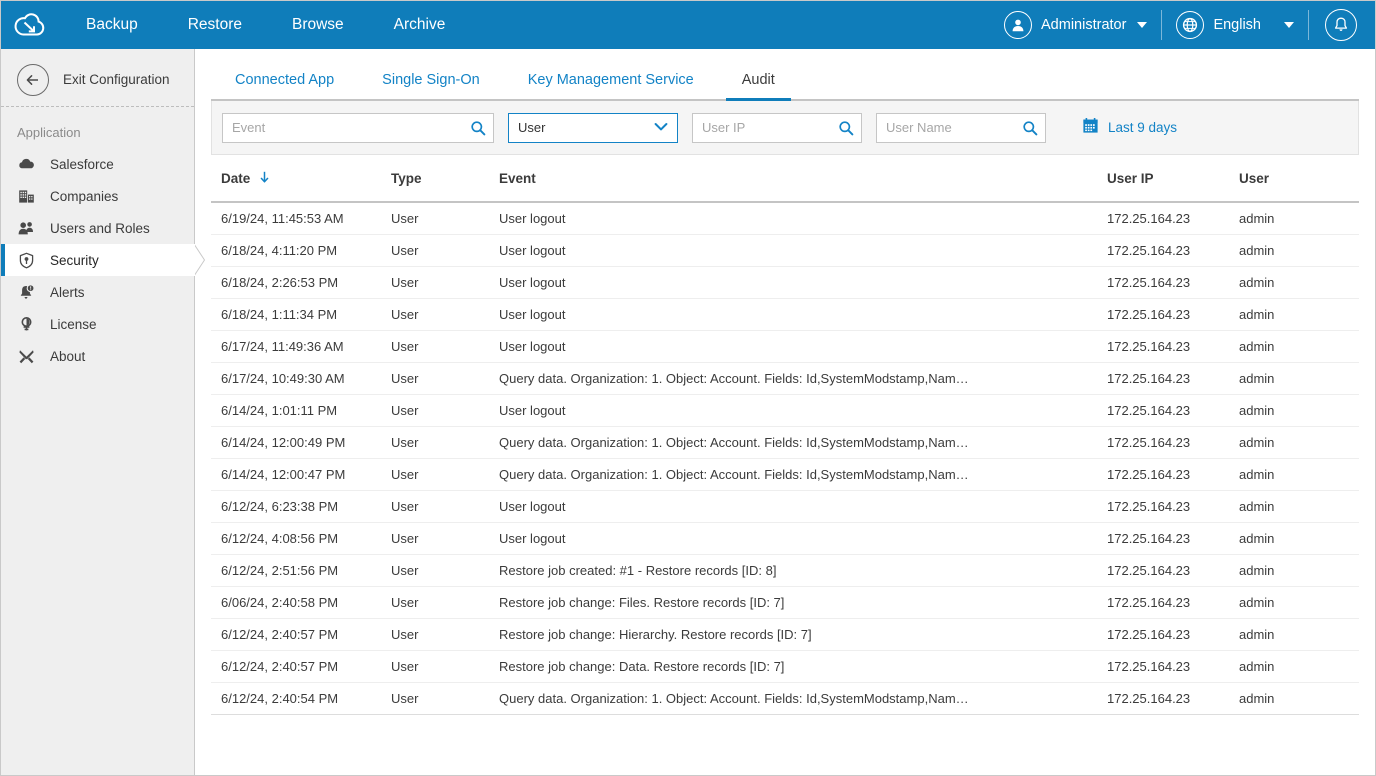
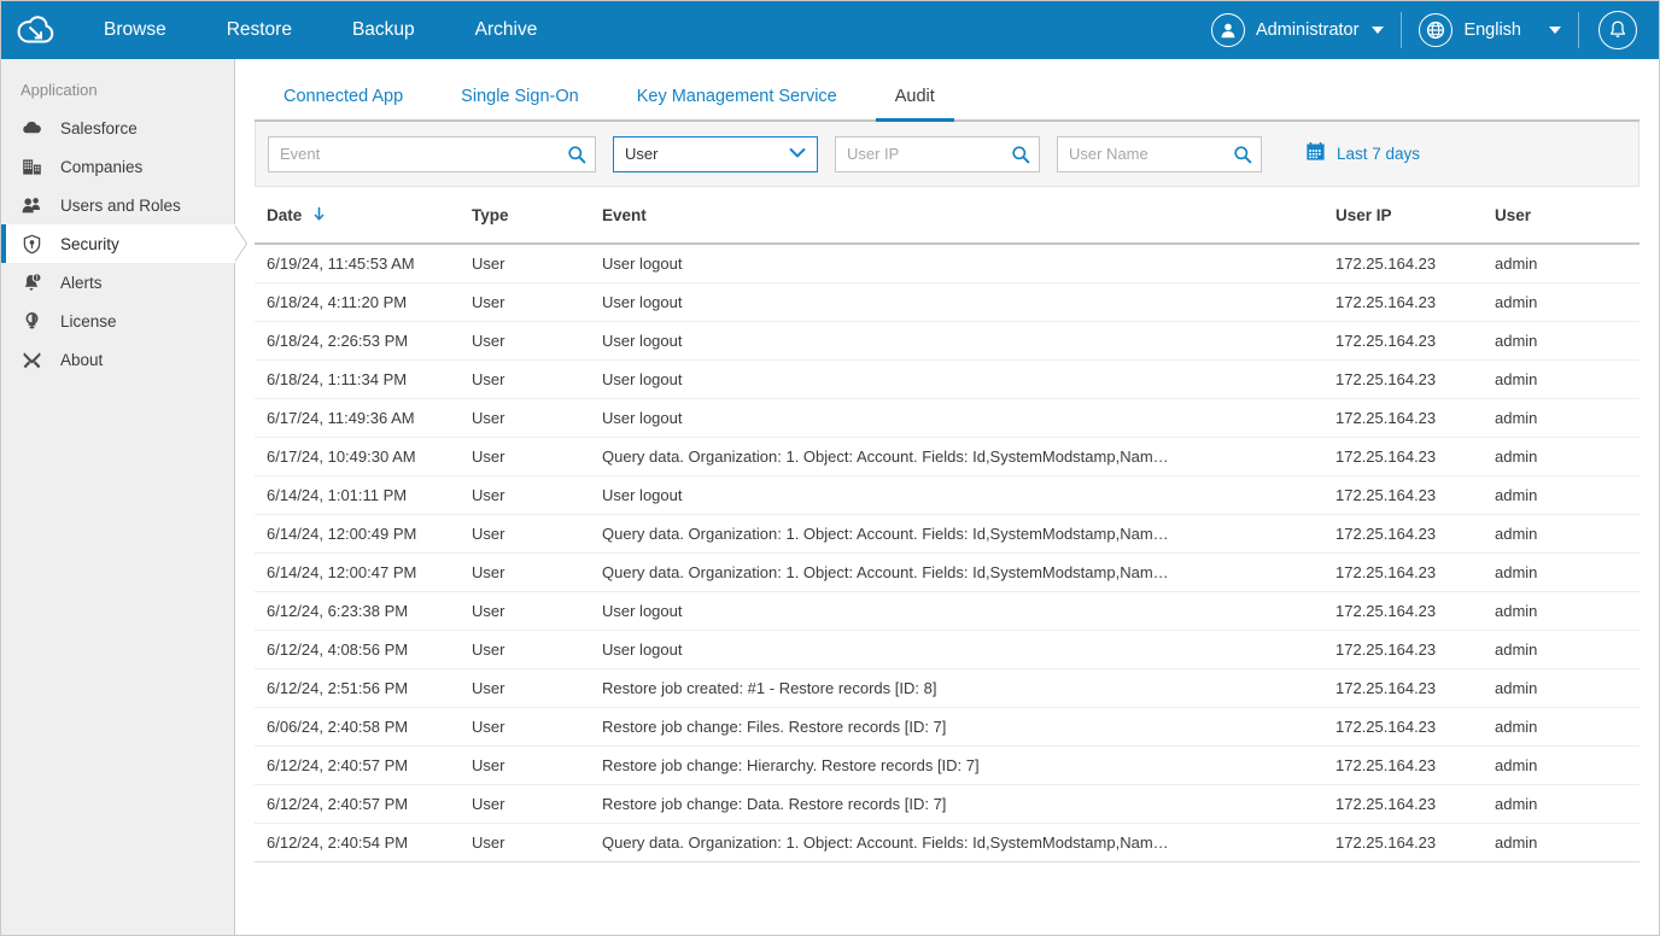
- Backup
+ Browse
  Restore
- Browse
+ Backup
  Archive
  Administrator
  English
- Exit Configuration
  Application
  Salesforce
  Companies
  Users and Roles
  Security
  Alerts
  License
  About
  Connected App
  Single Sign-On
  Key Management Service
  Audit
  Event
  User
  User IP
  User Name
- Last 9 days
+ Last 7 days
  Date	Type	Event	User IP	User
  6/19/24, 11:45:53 AM	User	User logout	172.25.164.23	admin
  6/18/24, 4:11:20 PM	User	User logout	172.25.164.23	admin
  6/18/24, 2:26:53 PM	User	User logout	172.25.164.23	admin
  6/18/24, 1:11:34 PM	User	User logout	172.25.164.23	admin
  6/17/24, 11:49:36 AM	User	User logout	172.25.164.23	admin
  6/17/24, 10:49:30 AM	User	Query data. Organization: 1. Object: Account. Fields: Id,SystemModstamp,Nam…	172.25.164.23	admin
  6/14/24, 1:01:11 PM	User	User logout	172.25.164.23	admin
  6/14/24, 12:00:49 PM	User	Query data. Organization: 1. Object: Account. Fields: Id,SystemModstamp,Nam…	172.25.164.23	admin
  6/14/24, 12:00:47 PM	User	Query data. Organization: 1. Object: Account. Fields: Id,SystemModstamp,Nam…	172.25.164.23	admin
  6/12/24, 6:23:38 PM	User	User logout	172.25.164.23	admin
  6/12/24, 4:08:56 PM	User	User logout	172.25.164.23	admin
  6/12/24, 2:51:56 PM	User	Restore job created: #1 - Restore records [ID: 8]	172.25.164.23	admin
  6/06/24, 2:40:58 PM	User	Restore job change: Files. Restore records [ID: 7]	172.25.164.23	admin
  6/12/24, 2:40:57 PM	User	Restore job change: Hierarchy. Restore records [ID: 7]	172.25.164.23	admin
  6/12/24, 2:40:57 PM	User	Restore job change: Data. Restore records [ID: 7]	172.25.164.23	admin
  6/12/24, 2:40:54 PM	User	Query data. Organization: 1. Object: Account. Fields: Id,SystemModstamp,Nam…	172.25.164.23	admin
